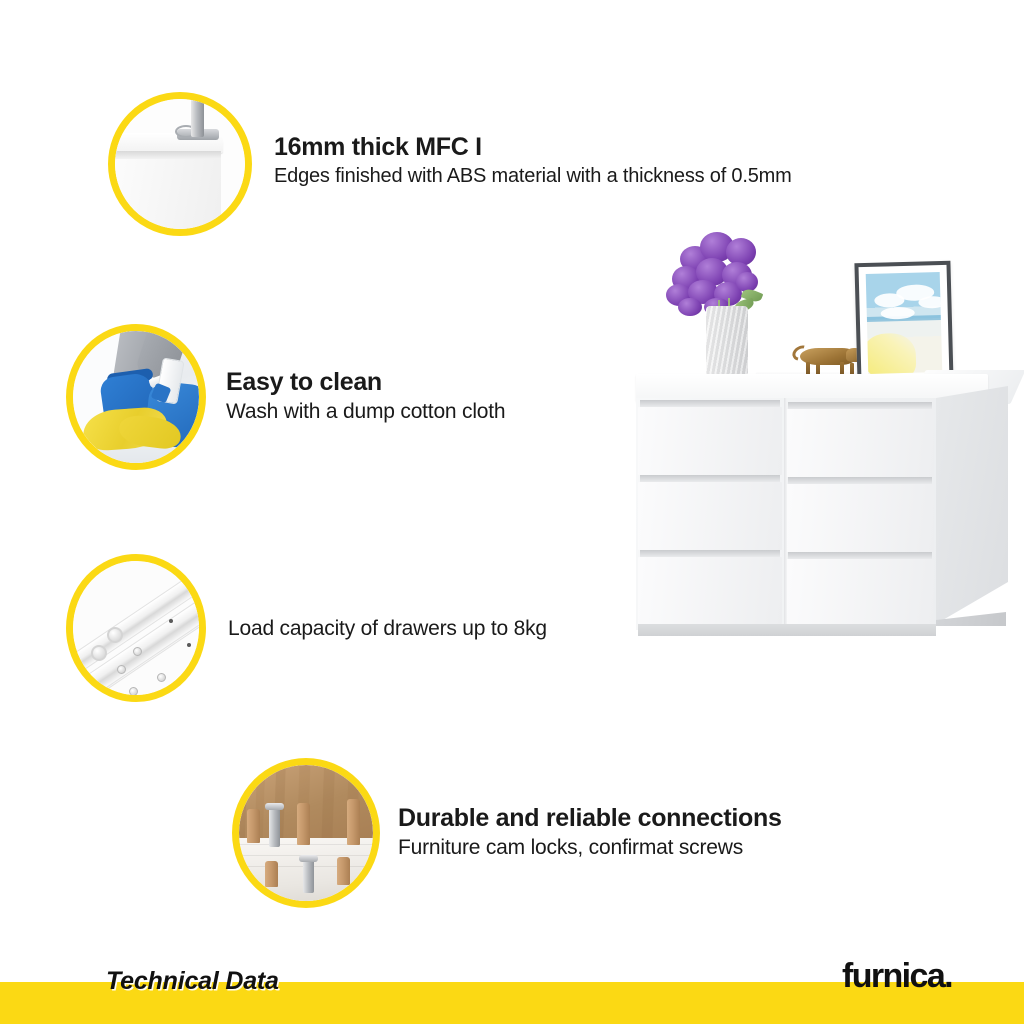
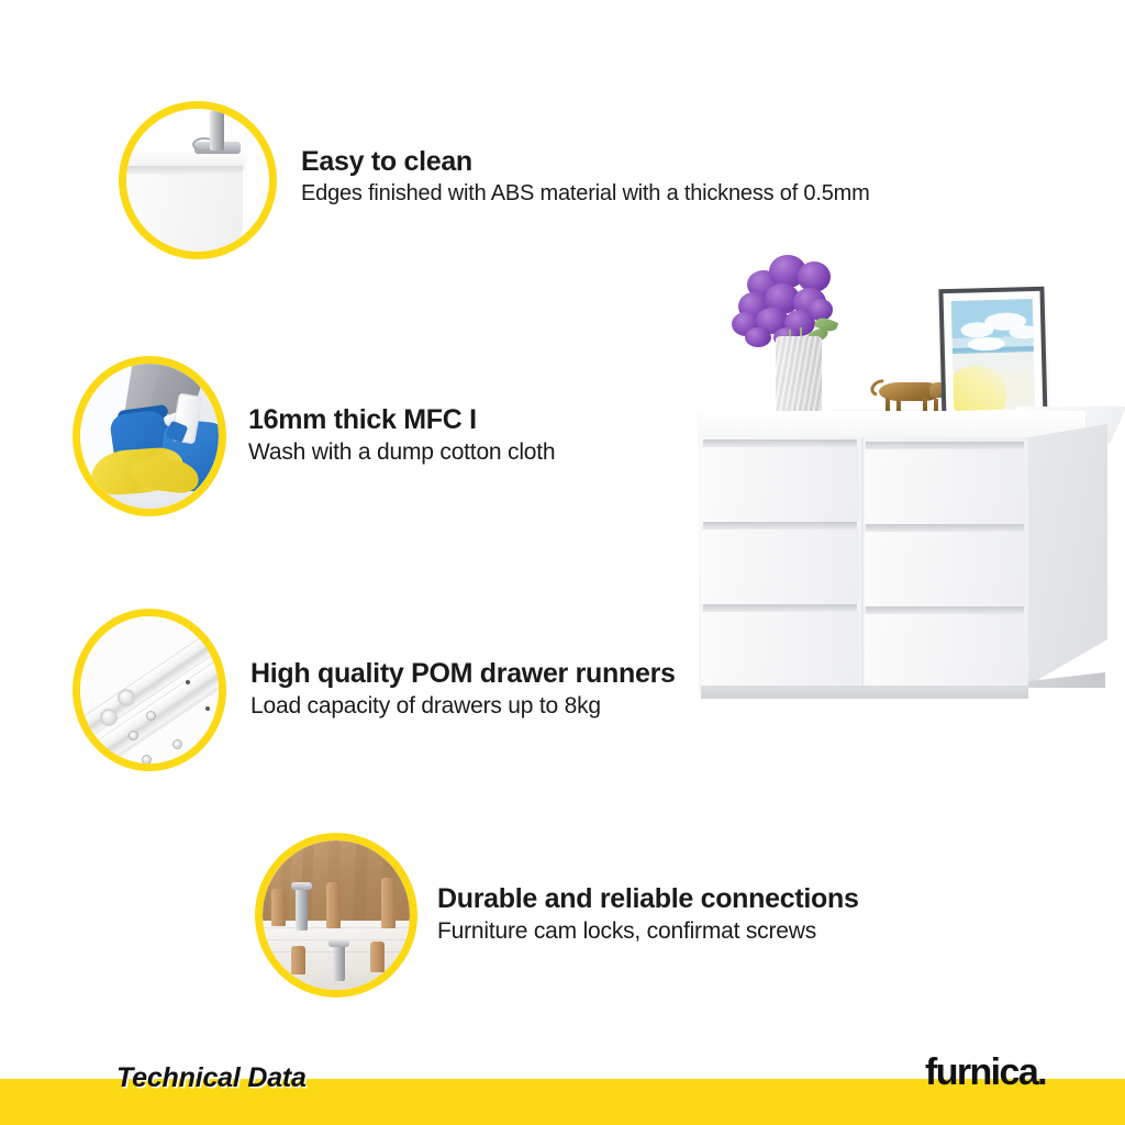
- 16mm thick MFC I
+ Easy to clean
  Edges finished with ABS material with a thickness of 0.5mm
- Easy to clean
+ 16mm thick MFC I
  Wash with a dump cotton cloth
+ High quality POM drawer runners
  Load capacity of drawers up to 8kg
  Durable and reliable connections
  Furniture cam locks, confirmat screws
  Technical Data
  furnica.
